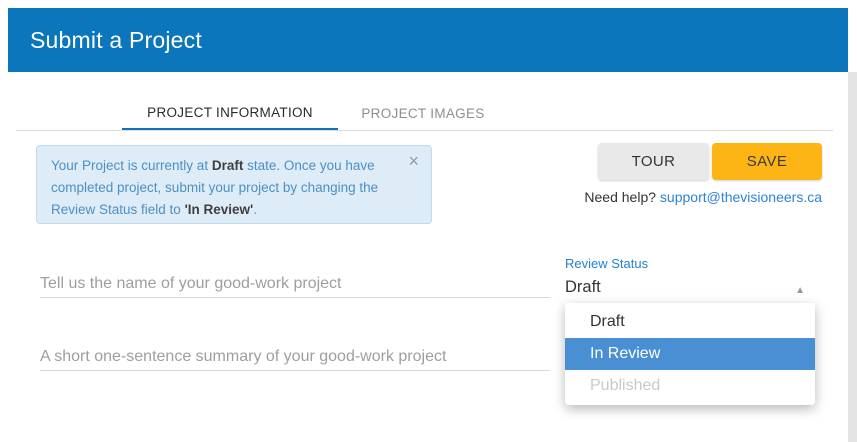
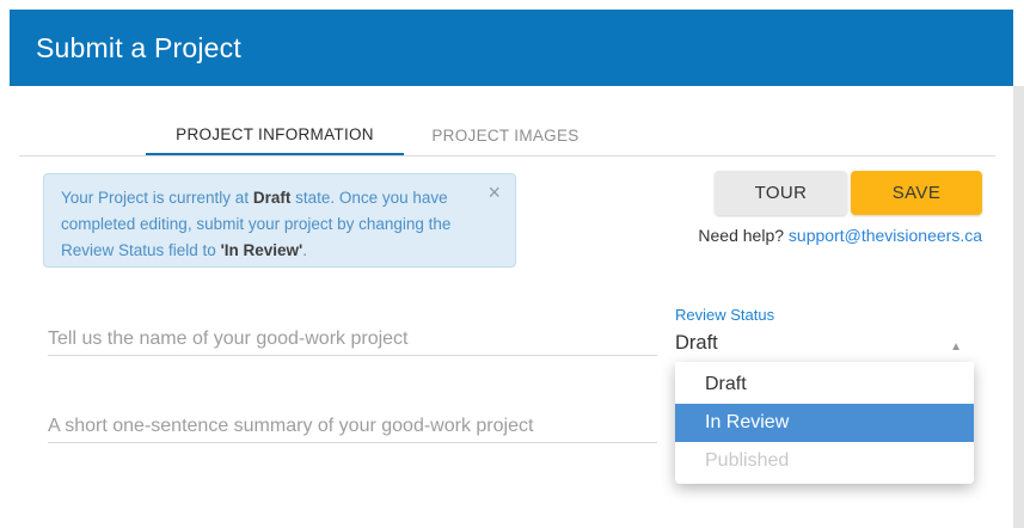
  Submit a Project
  PROJECT INFORMATION
  PROJECT IMAGES
- Your Project is currently at Draft state. Once you have completed project, submit your project by changing the Review Status field to 'In Review'.
+ Your Project is currently at Draft state. Once you have completed editing, submit your project by changing the Review Status field to 'In Review'.
  ×
  TOUR
  SAVE
  Need help? support@thevisioneers.ca
  Tell us the name of your good-work project
  A short one-sentence summary of your good-work project
  Review Status
  Draft
  ▲
  Draft
  In Review
  Published
